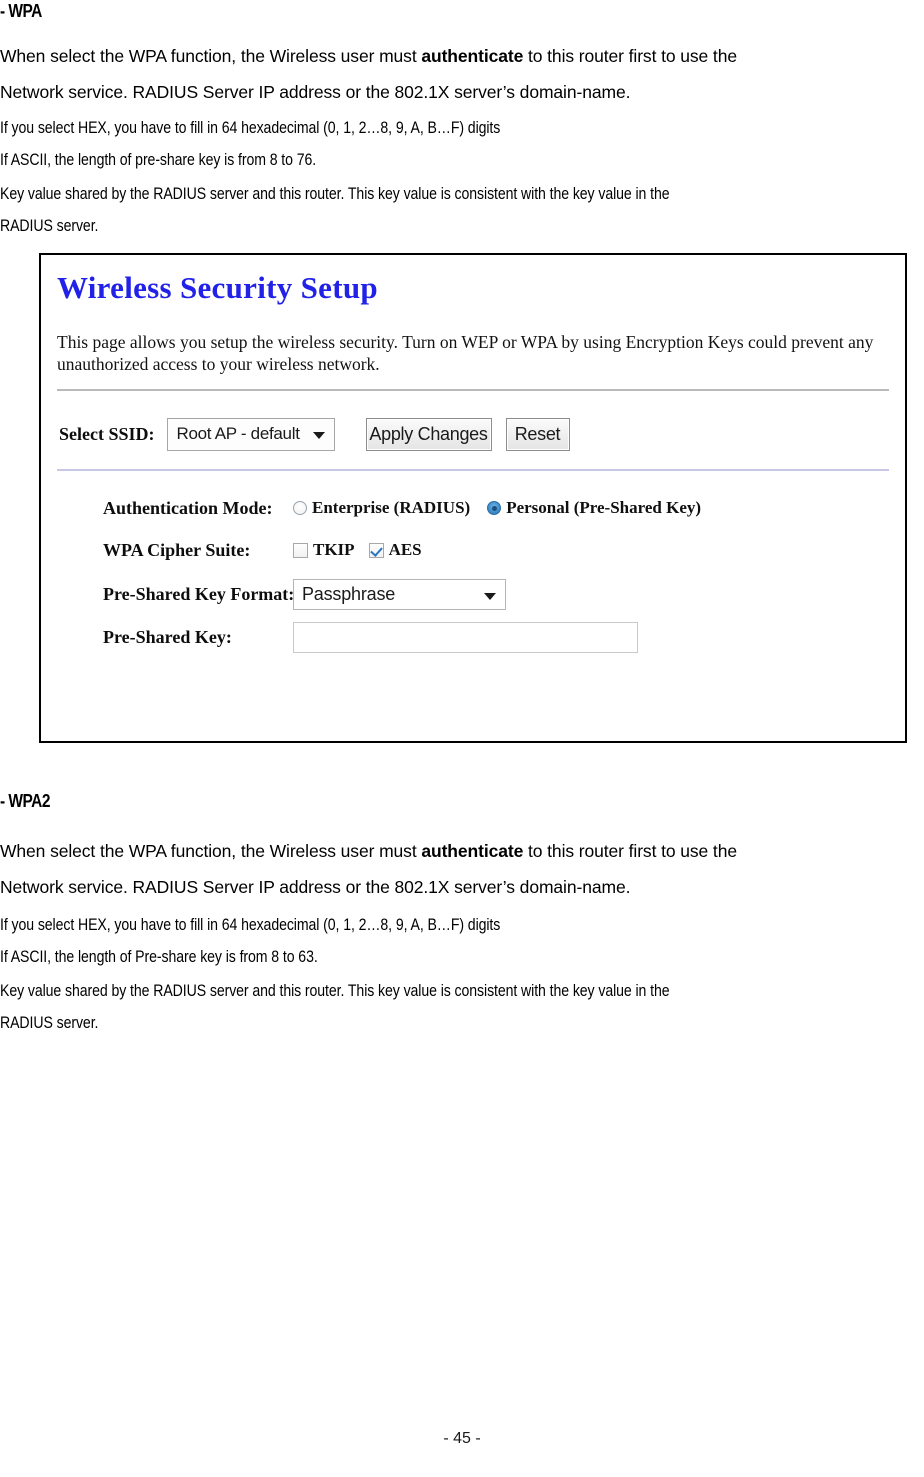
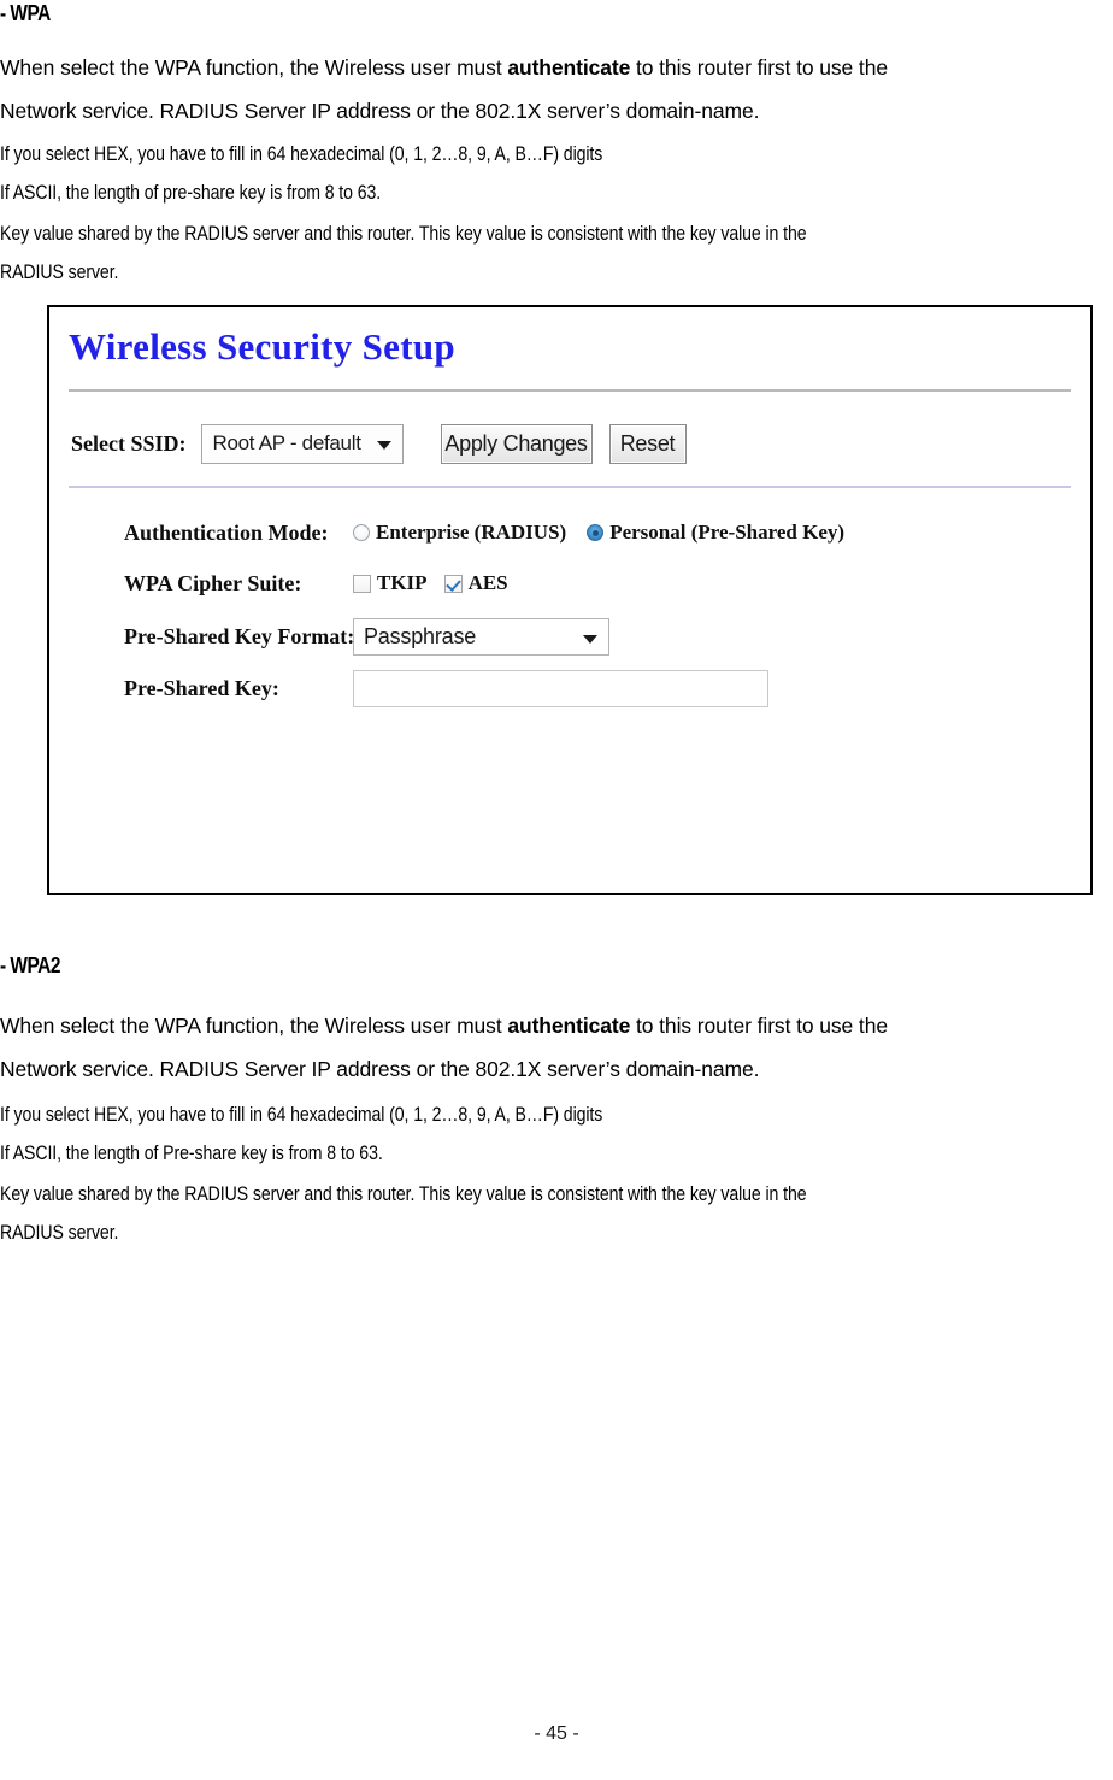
  - WPA
  When select the WPA function, the Wireless user must authenticate to this router first to use the
  Network service. RADIUS Server IP address or the 802.1X server’s domain-name.
  If you select HEX, you have to fill in 64 hexadecimal (0, 1, 2…8, 9, A, B…F) digits
- If ASCII, the length of pre-share key is from 8 to 76.
+ If ASCII, the length of pre-share key is from 8 to 63.
  Key value shared by the RADIUS server and this router. This key value is consistent with the key value in the
  RADIUS server.
  Wireless Security Setup
- This page allows you setup the wireless security. Turn on WEP or WPA by using Encryption Keys could prevent any unauthorized access to your wireless network.
  Select SSID:
  Root AP - default
  Apply Changes
  Reset
  Authentication Mode:
  Enterprise (RADIUS)
  Personal (Pre-Shared Key)
  WPA Cipher Suite:
  TKIP
  AES
  Pre-Shared Key Format:
  Passphrase
  Pre-Shared Key:
  - WPA2
  When select the WPA function, the Wireless user must authenticate to this router first to use the
  Network service. RADIUS Server IP address or the 802.1X server’s domain-name.
  If you select HEX, you have to fill in 64 hexadecimal (0, 1, 2…8, 9, A, B…F) digits
  If ASCII, the length of Pre-share key is from 8 to 63.
  Key value shared by the RADIUS server and this router. This key value is consistent with the key value in the
  RADIUS server.
  - 45 -
